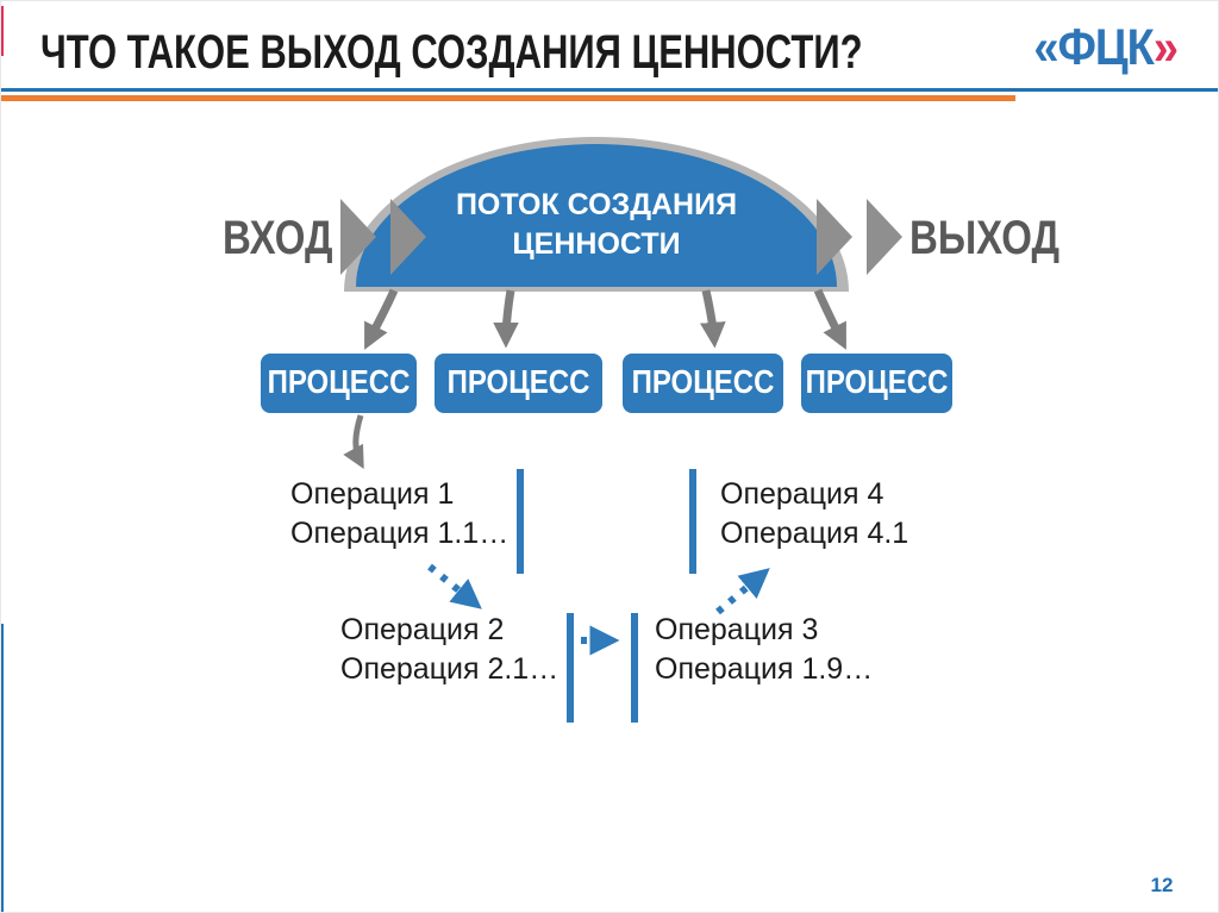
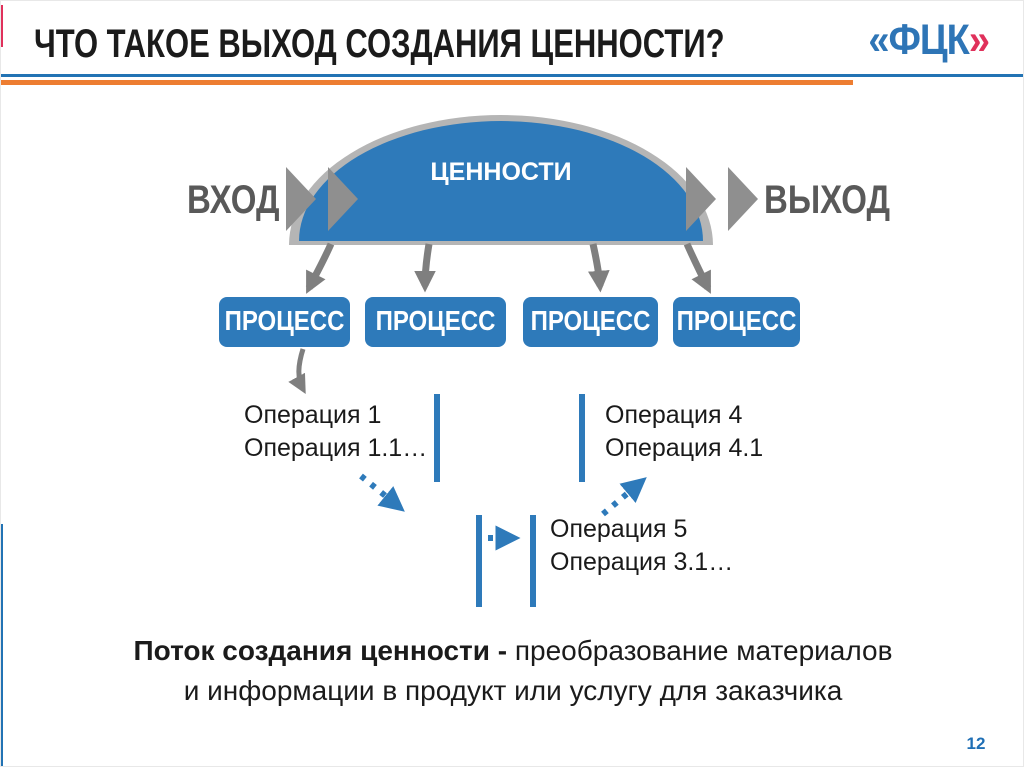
  ЧТО ТАКОЕ ВЫХОД СОЗДАНИЯ ЦЕННОСТИ?
  «ФЦК»
- ПОТОК СОЗДАНИЯ
  ЦЕННОСТИ
  ВХОД
  ВЫХОД
  ПРОЦЕСС
  ПРОЦЕСС
  ПРОЦЕСС
  ПРОЦЕСС
  Операция 1
  Операция 1.1…
- Операция 2
- Операция 2.1…
- Операция 3
+ Операция 5
- Операция 1.9…
+ Операция 3.1…
  Операция 4
  Операция 4.1
+ Поток создания ценности - преобразование материалов
+ и информации в продукт или услугу для заказчика
  12
